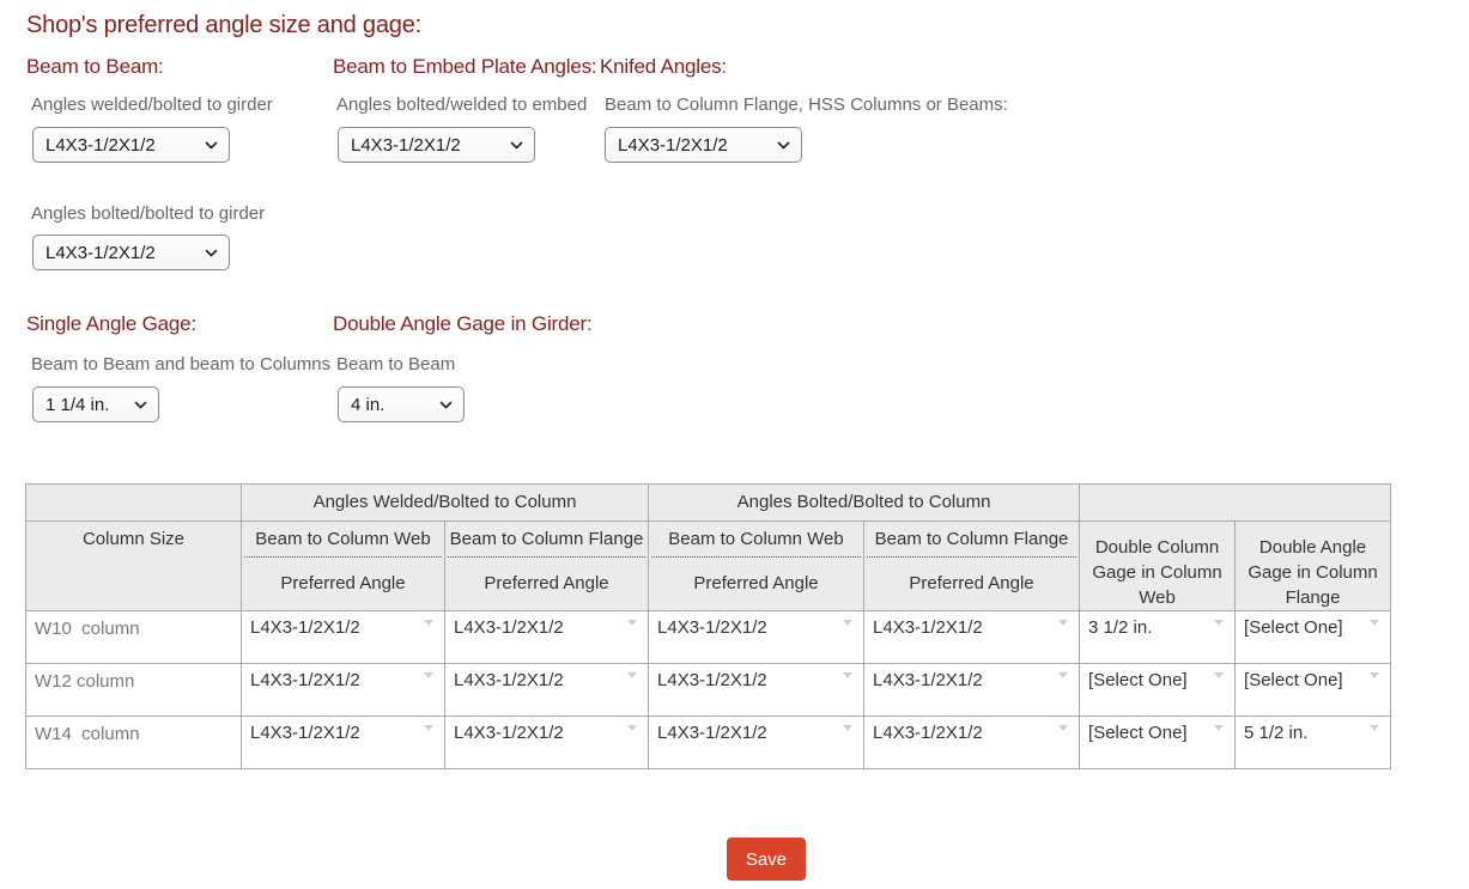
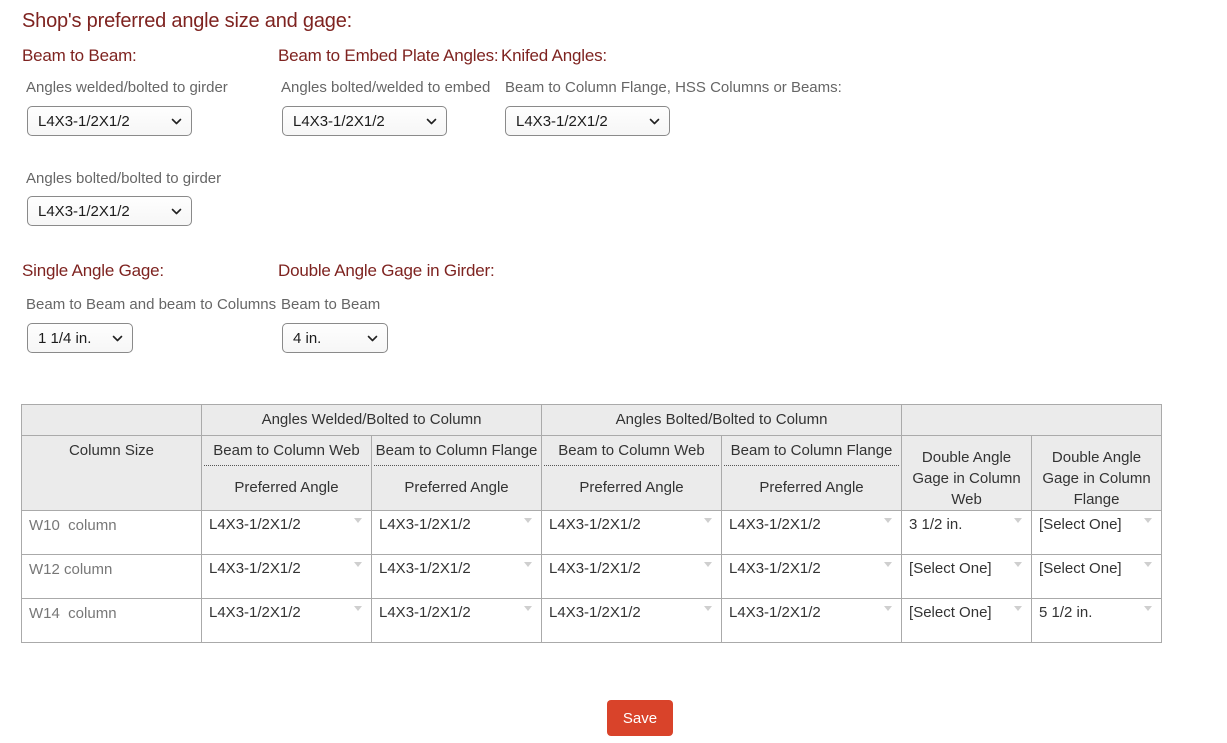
  Shop's preferred angle size and gage:
  Beam to Beam:
  Beam to Embed Plate Angles:
  Knifed Angles:
  Angles welded/bolted to girder
  Angles bolted/welded to embed
  Beam to Column Flange, HSS Columns or Beams:
  L4X3-1/2X1/2
  L4X3-1/2X1/2
  L4X3-1/2X1/2
  Angles bolted/bolted to girder
  L4X3-1/2X1/2
  Single Angle Gage:
  Double Angle Gage in Girder:
  Beam to Beam and beam to Columns
  Beam to Beam
  1 1/4 in.
  4 in.
  	Angles Welded/Bolted to Column	Angles Bolted/Bolted to Column
- Column Size	Beam to Column Web Preferred Angle	Beam to Column Flange Preferred Angle	Beam to Column Web Preferred Angle	Beam to Column Flange Preferred Angle	Double Column Gage in Column Web	Double Angle Gage in Column Flange
+ Column Size	Beam to Column Web Preferred Angle	Beam to Column Flange Preferred Angle	Beam to Column Web Preferred Angle	Beam to Column Flange Preferred Angle	Double Angle Gage in Column Web	Double Angle Gage in Column Flange
  W10 column	L4X3-1/2X1/2	L4X3-1/2X1/2	L4X3-1/2X1/2	L4X3-1/2X1/2	3 1/2 in.	[Select One]
  W12 column	L4X3-1/2X1/2	L4X3-1/2X1/2	L4X3-1/2X1/2	L4X3-1/2X1/2	[Select One]	[Select One]
  W14 column	L4X3-1/2X1/2	L4X3-1/2X1/2	L4X3-1/2X1/2	L4X3-1/2X1/2	[Select One]	5 1/2 in.
  Save
